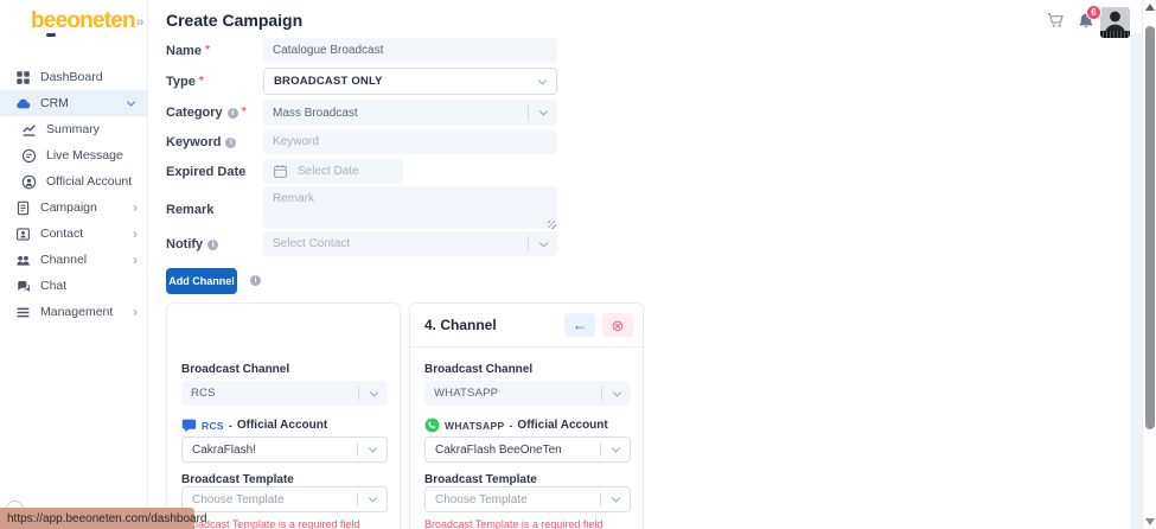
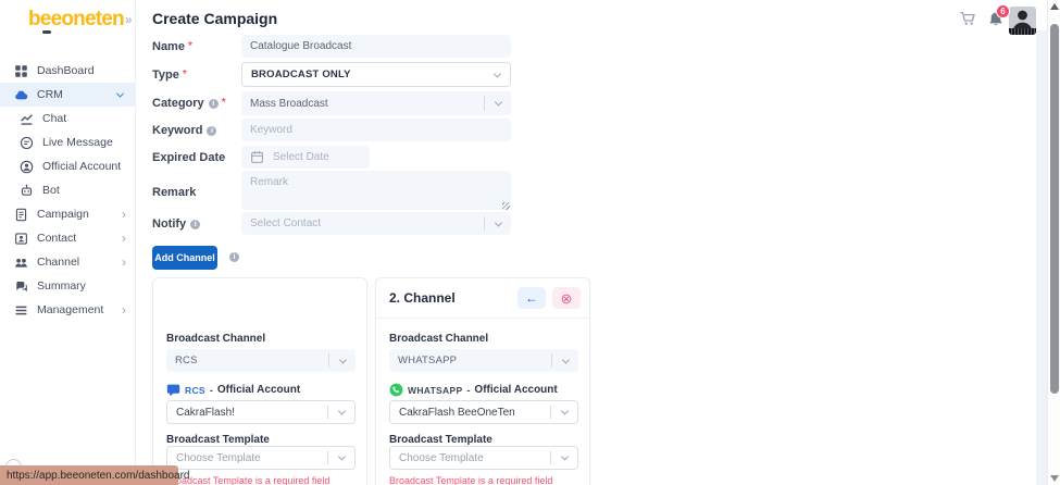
  beeoneten»
  DashBoard
  CRM
- Summary
+ Chat
  Live Message
  Official Account
+ Bot
  Campaign
  ›
  Contact
  ›
  Channel
  ›
- Chat
+ Summary
  Management
  ›
  Create Campaign
  6
  Name *
  Catalogue Broadcast
  Type *
  BROADCAST ONLY
  Category *
  Mass Broadcast
  Keyword
  Keyword
  Expired Date
  Select Date
  Remark
  Remark
  Notify
  Select Contact
  Add Channel
  Broadcast Channel
  RCS
  RCS
  -
  Official Account
  CakraFlash!
  Broadcast Template
  Choose Template
  oadcast Template is a required field
- 4. Channel
+ 2. Channel
  ←
  Broadcast Channel
  WHATSAPP
  WHATSAPP
  -
  Official Account
  CakraFlash BeeOneTen
  Broadcast Template
  Choose Template
  Broadcast Template is a required field
  https://app.beeoneten.com/dashboard
